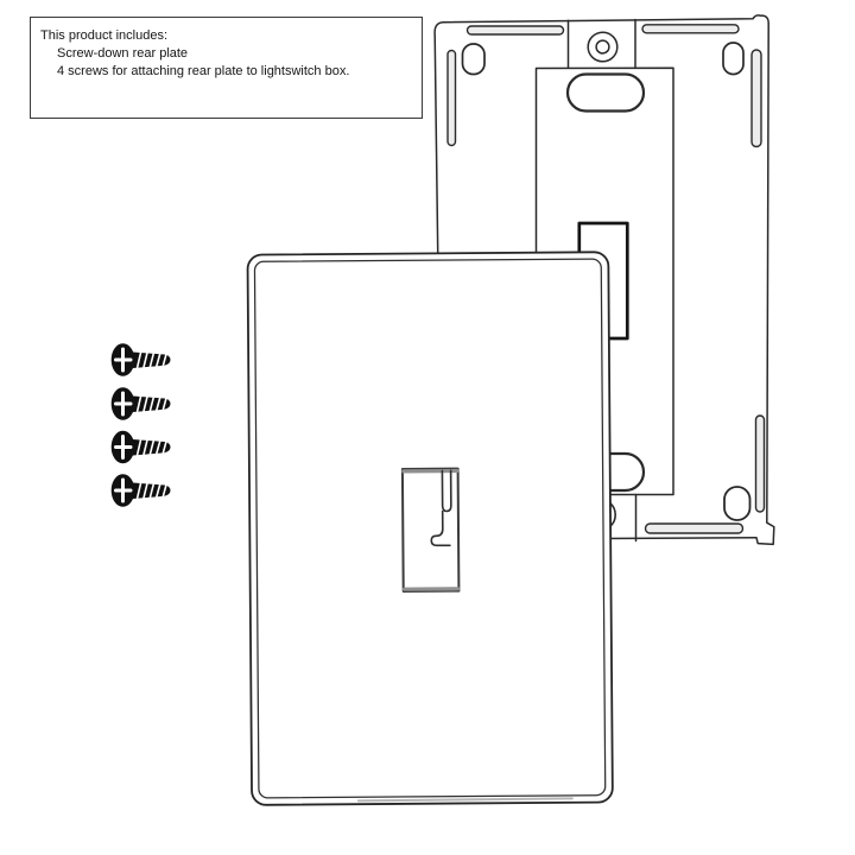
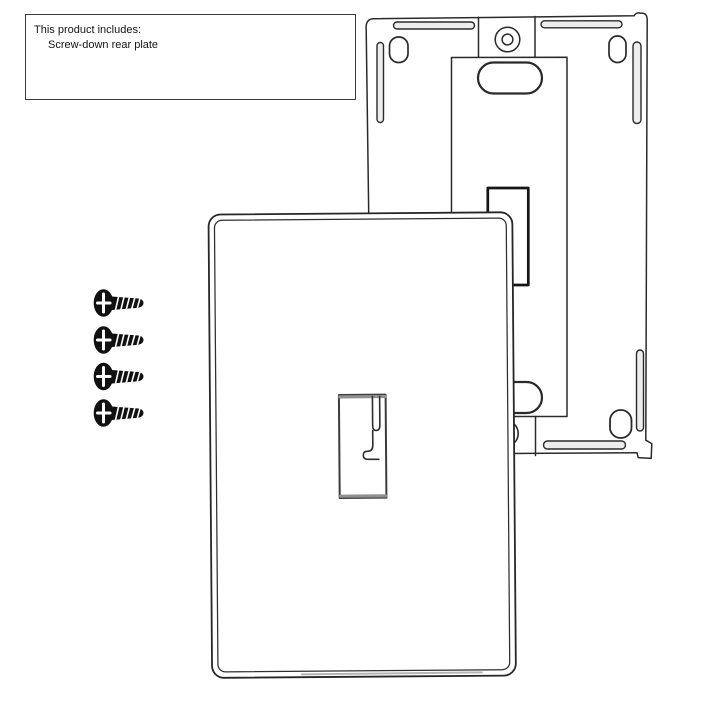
  This product includes:
  Screw-down rear plate
- 4 screws for attaching rear plate to lightswitch box.
